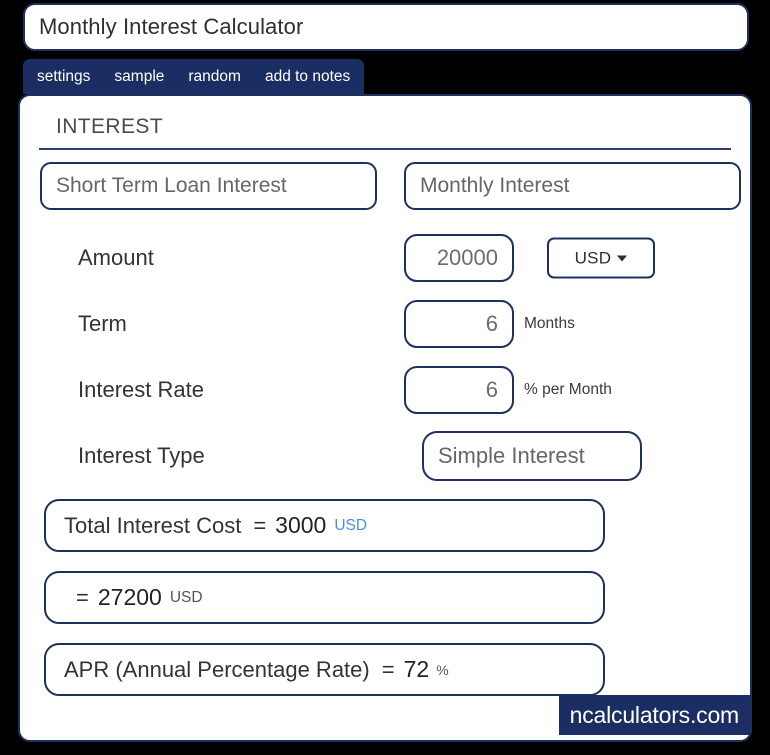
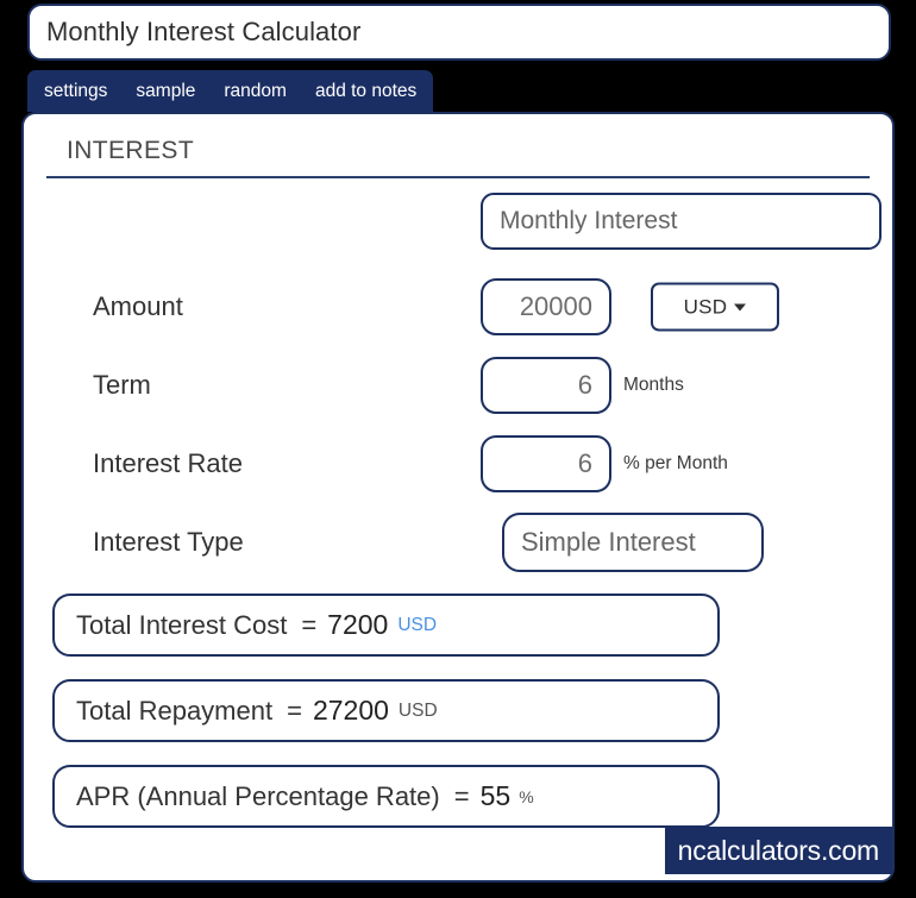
  Monthly Interest Calculator
  settings
  sample
  random
  add to notes
  INTEREST
- Short Term Loan Interest
  Monthly Interest
  Amount
  20000
  USD
  Term
  6
  Months
  Interest Rate
  6
  % per Month
  Interest Type
  Simple Interest
  Total Interest Cost
  =
- 3000
+ 7200
  USD
+ Total Repayment
  =
  27200
  USD
  APR (Annual Percentage Rate)
  =
- 72
+ 55
  %
  ncalculators.com
